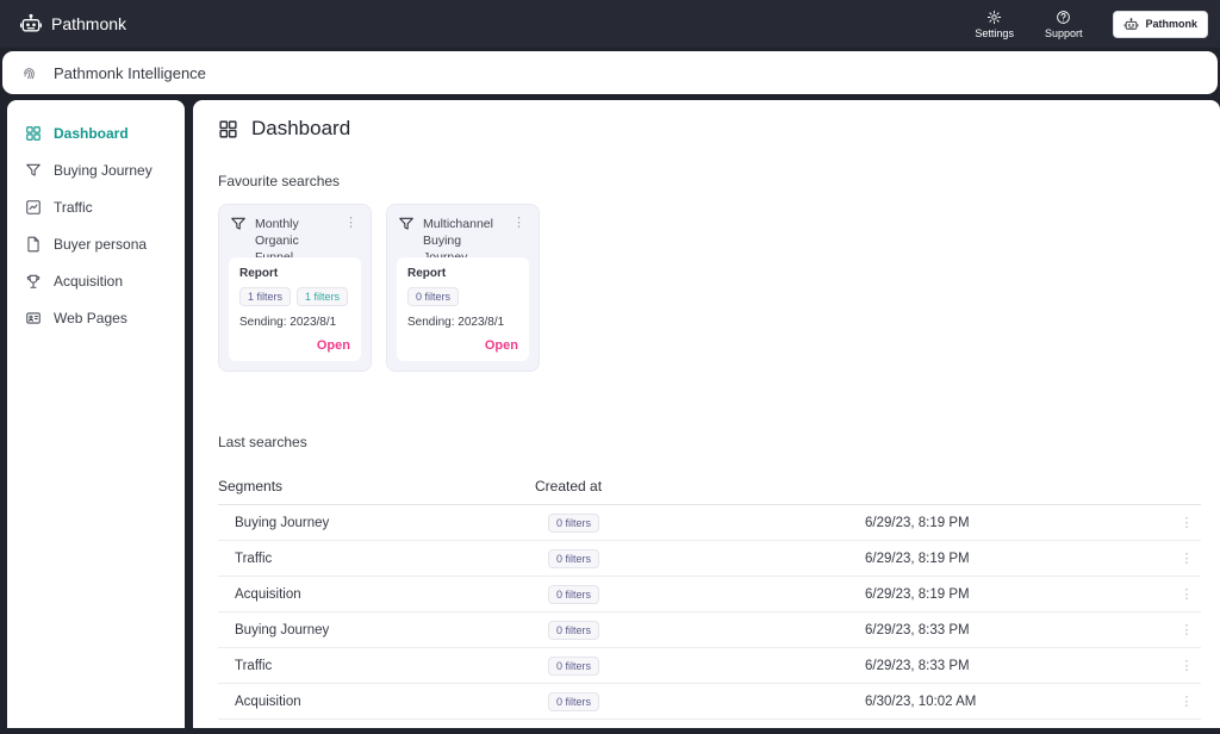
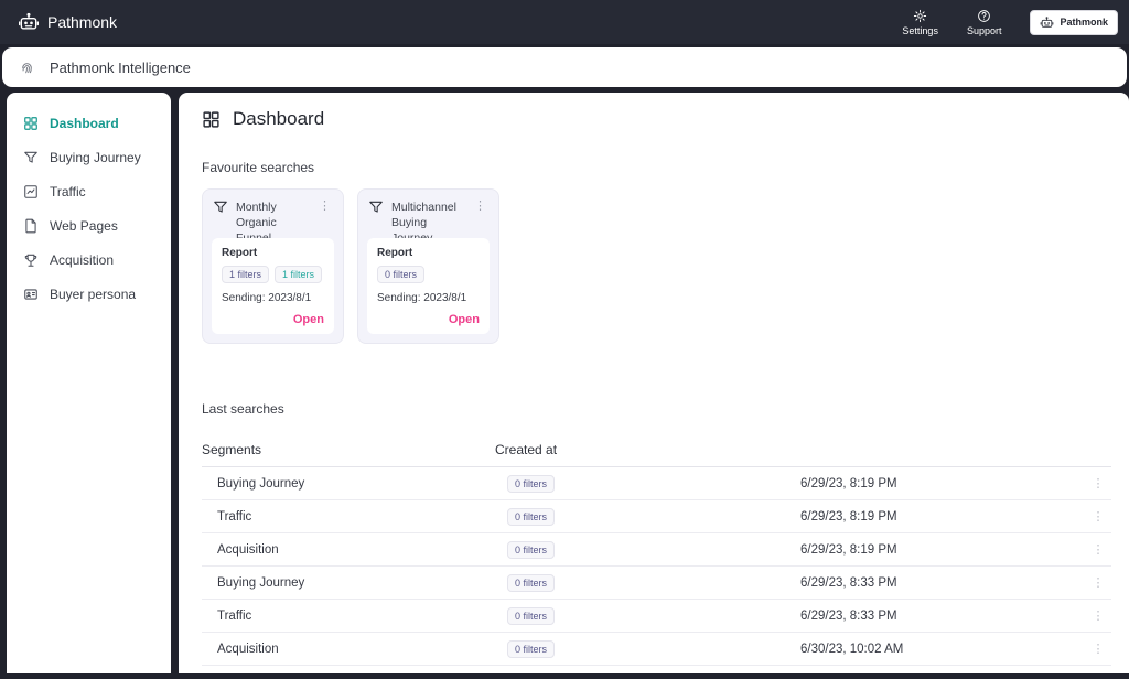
  Pathmonk
  Settings
  Support
  Pathmonk
  Pathmonk Intelligence
  Dashboard
  Buying Journey
  Traffic
- Buyer persona
+ Web Pages
  Acquisition
- Web Pages
+ Buyer persona
  Dashboard
  Favourite searches
  Monthly Organic
  ⋮
  Report
  1 filters
  1 filters
  Sending: 2023/8/1
  Open
  ⋮
  Report
  0 filters
  Sending: 2023/8/1
  Open
  Last searches
  Segments
  Created at
  Buying Journey
  0 filters
  6/29/23, 8:19 PM
  ⋮
  Traffic
  0 filters
  6/29/23, 8:19 PM
  ⋮
  Acquisition
  0 filters
  6/29/23, 8:19 PM
  ⋮
  Buying Journey
  0 filters
  6/29/23, 8:33 PM
  ⋮
  Traffic
  0 filters
  6/29/23, 8:33 PM
  ⋮
  Acquisition
  0 filters
  6/30/23, 10:02 AM
  ⋮
